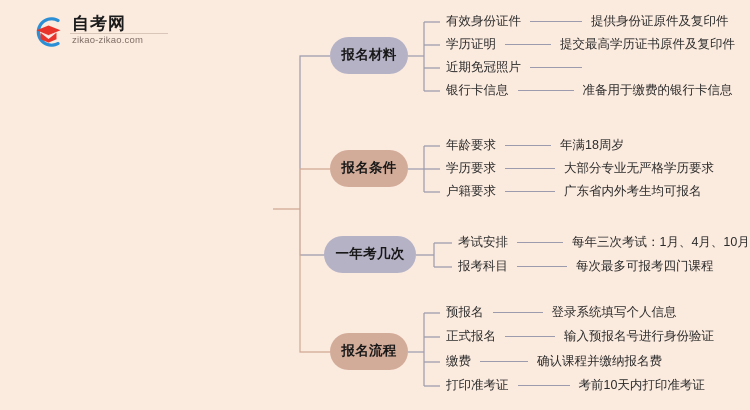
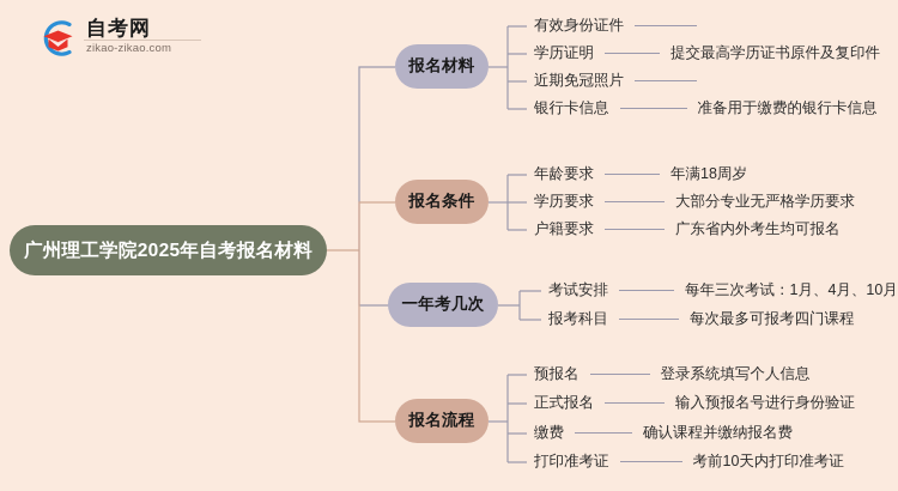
  自考网
  zikao-zikao.com
+ 广州理工学院2025年自考报名材料
  报名材料
  报名条件
  一年考几次
  报名流程
  有效身份证件
- 提供身份证原件及复印件
  学历证明
  提交最高学历证书原件及复印件
  近期免冠照片
  银行卡信息
  准备用于缴费的银行卡信息
  年龄要求
  年满18周岁
  学历要求
  大部分专业无严格学历要求
  户籍要求
  广东省内外考生均可报名
  考试安排
  每年三次考试：1月、4月、10月
  报考科目
  每次最多可报考四门课程
  预报名
  登录系统填写个人信息
  正式报名
  输入预报名号进行身份验证
  缴费
  确认课程并缴纳报名费
  打印准考证
  考前10天内打印准考证
